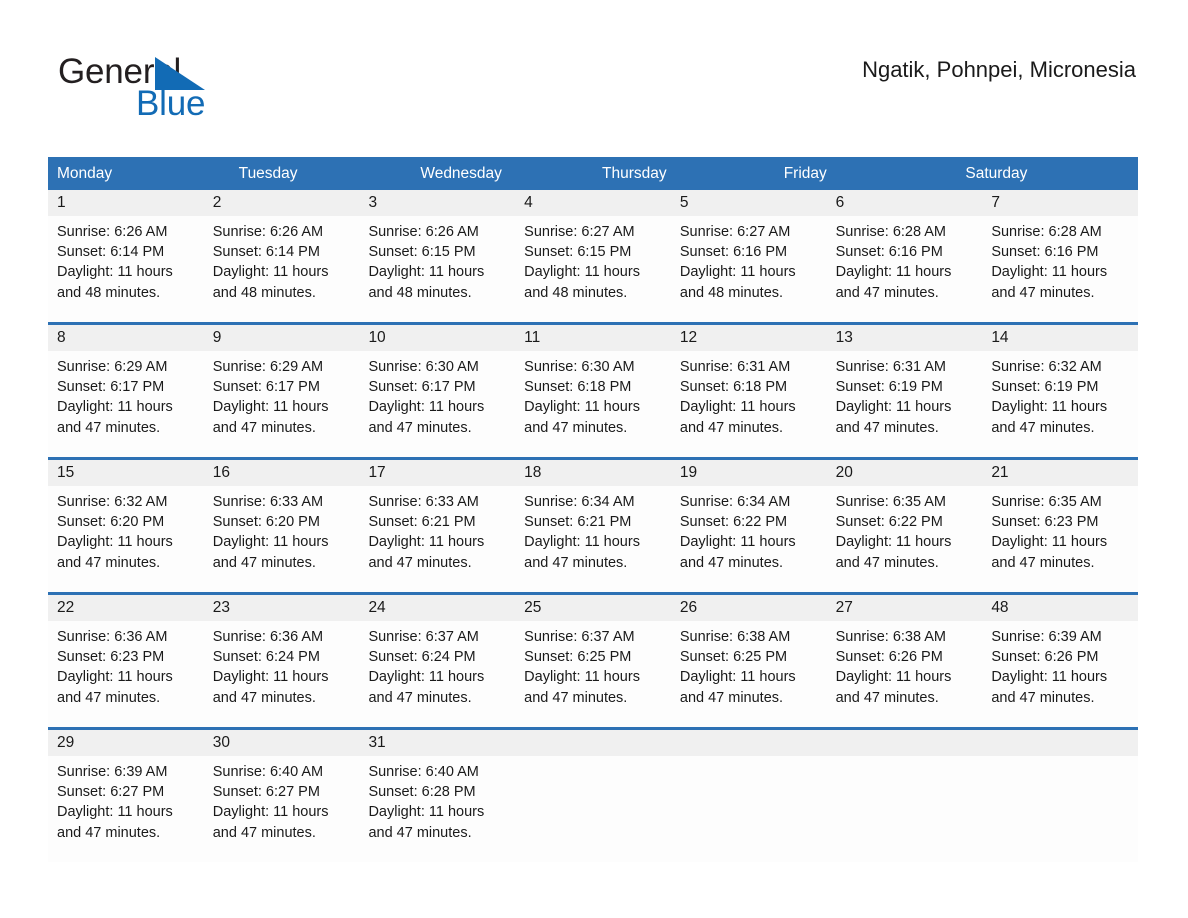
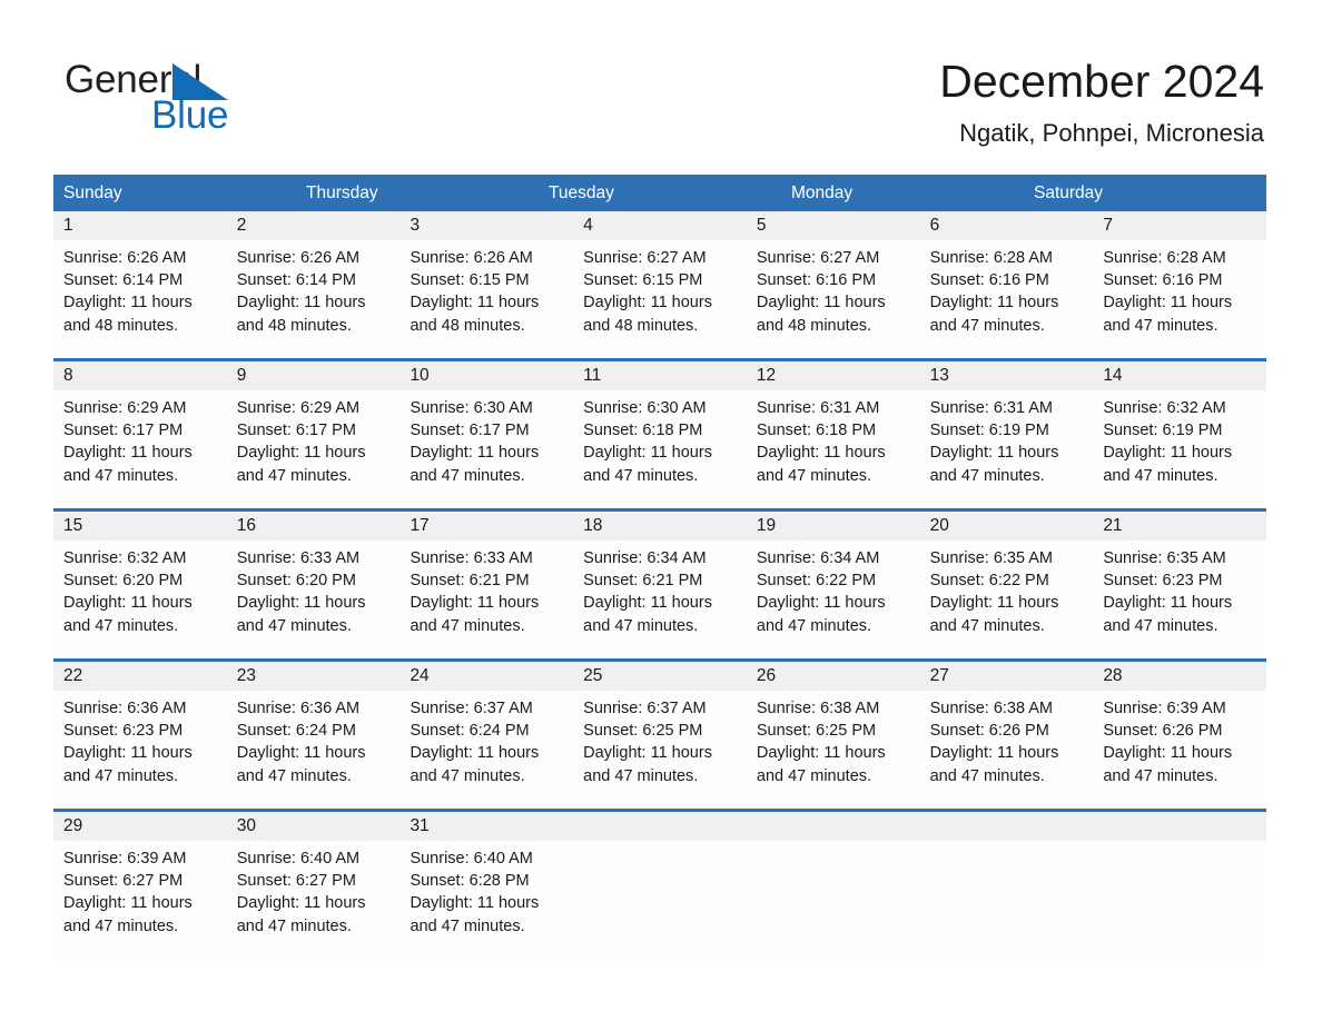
  Generl
  Blue
+ December 2024
  Ngatik, Pohnpei, Micronesia
+ Sunday
- Monday
+ Thursday
  Tuesday
- Wednesday
- Thursday
+ Monday
- Friday
  Saturday
  1
  Sunrise: 6:26 AM
  Sunset: 6:14 PM
  Daylight: 11 hours and 48 minutes.
  2
  Sunrise: 6:26 AM
  Sunset: 6:14 PM
  Daylight: 11 hours and 48 minutes.
  3
  Sunrise: 6:26 AM
  Sunset: 6:15 PM
  Daylight: 11 hours and 48 minutes.
  4
  Sunrise: 6:27 AM
  Sunset: 6:15 PM
  Daylight: 11 hours and 48 minutes.
  5
  Sunrise: 6:27 AM
  Sunset: 6:16 PM
  Daylight: 11 hours and 48 minutes.
  6
  Sunrise: 6:28 AM
  Sunset: 6:16 PM
  Daylight: 11 hours and 47 minutes.
  7
  Sunrise: 6:28 AM
  Sunset: 6:16 PM
  Daylight: 11 hours and 47 minutes.
  8
  Sunrise: 6:29 AM
  Sunset: 6:17 PM
  Daylight: 11 hours and 47 minutes.
  9
  Sunrise: 6:29 AM
  Sunset: 6:17 PM
  Daylight: 11 hours and 47 minutes.
  10
  Sunrise: 6:30 AM
  Sunset: 6:17 PM
  Daylight: 11 hours and 47 minutes.
  11
  Sunrise: 6:30 AM
  Sunset: 6:18 PM
  Daylight: 11 hours and 47 minutes.
  12
  Sunrise: 6:31 AM
  Sunset: 6:18 PM
  Daylight: 11 hours and 47 minutes.
  13
  Sunrise: 6:31 AM
  Sunset: 6:19 PM
  Daylight: 11 hours and 47 minutes.
  14
  Sunrise: 6:32 AM
  Sunset: 6:19 PM
  Daylight: 11 hours and 47 minutes.
  15
  Sunrise: 6:32 AM
  Sunset: 6:20 PM
  Daylight: 11 hours and 47 minutes.
  16
  Sunrise: 6:33 AM
  Sunset: 6:20 PM
  Daylight: 11 hours and 47 minutes.
  17
  Sunrise: 6:33 AM
  Sunset: 6:21 PM
  Daylight: 11 hours and 47 minutes.
  18
  Sunrise: 6:34 AM
  Sunset: 6:21 PM
  Daylight: 11 hours and 47 minutes.
  19
  Sunrise: 6:34 AM
  Sunset: 6:22 PM
  Daylight: 11 hours and 47 minutes.
  20
  Sunrise: 6:35 AM
  Sunset: 6:22 PM
  Daylight: 11 hours and 47 minutes.
  21
  Sunrise: 6:35 AM
  Sunset: 6:23 PM
  Daylight: 11 hours and 47 minutes.
  22
  Sunrise: 6:36 AM
  Sunset: 6:23 PM
  Daylight: 11 hours and 47 minutes.
  23
  Sunrise: 6:36 AM
  Sunset: 6:24 PM
  Daylight: 11 hours and 47 minutes.
  24
  Sunrise: 6:37 AM
  Sunset: 6:24 PM
  Daylight: 11 hours and 47 minutes.
  25
  Sunrise: 6:37 AM
  Sunset: 6:25 PM
  Daylight: 11 hours and 47 minutes.
  26
  Sunrise: 6:38 AM
  Sunset: 6:25 PM
  Daylight: 11 hours and 47 minutes.
  27
  Sunrise: 6:38 AM
  Sunset: 6:26 PM
  Daylight: 11 hours and 47 minutes.
- 48
+ 28
  Sunrise: 6:39 AM
  Sunset: 6:26 PM
  Daylight: 11 hours and 47 minutes.
  29
  Sunrise: 6:39 AM
  Sunset: 6:27 PM
  Daylight: 11 hours and 47 minutes.
  30
  Sunrise: 6:40 AM
  Sunset: 6:27 PM
  Daylight: 11 hours and 47 minutes.
  31
  Sunrise: 6:40 AM
  Sunset: 6:28 PM
  Daylight: 11 hours and 47 minutes.
